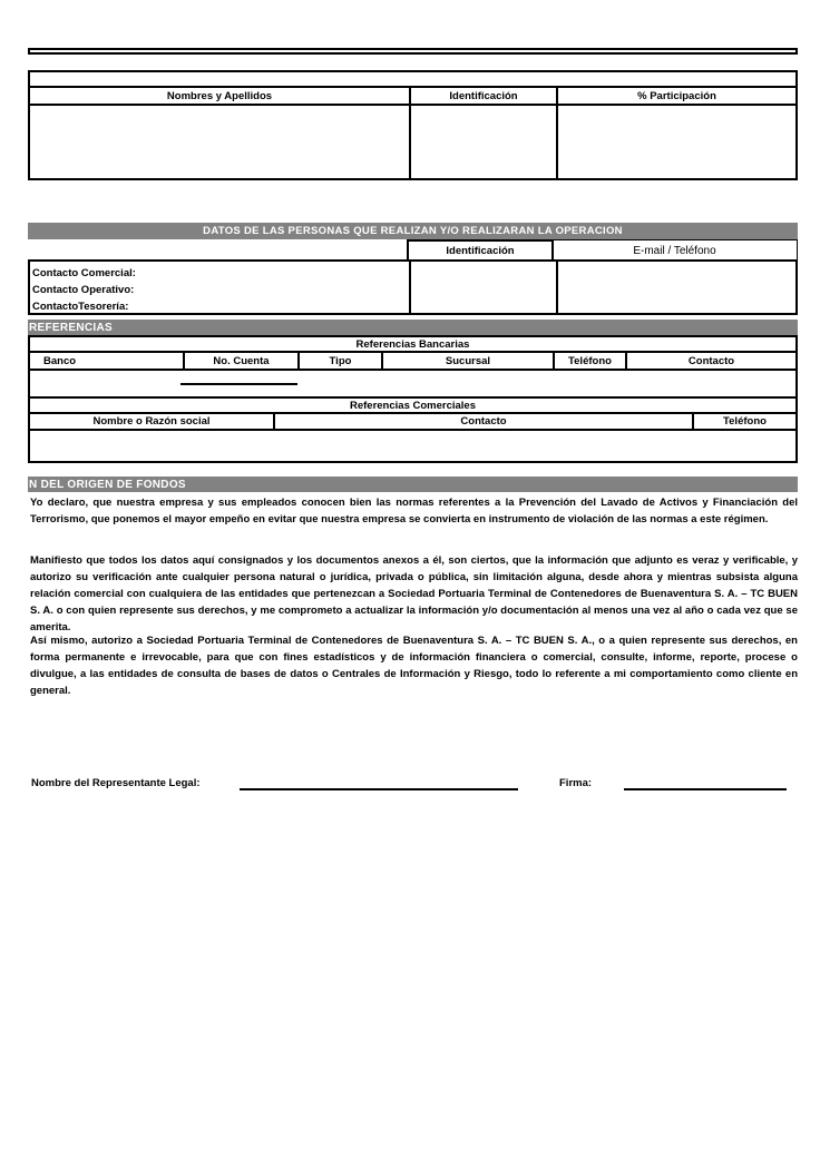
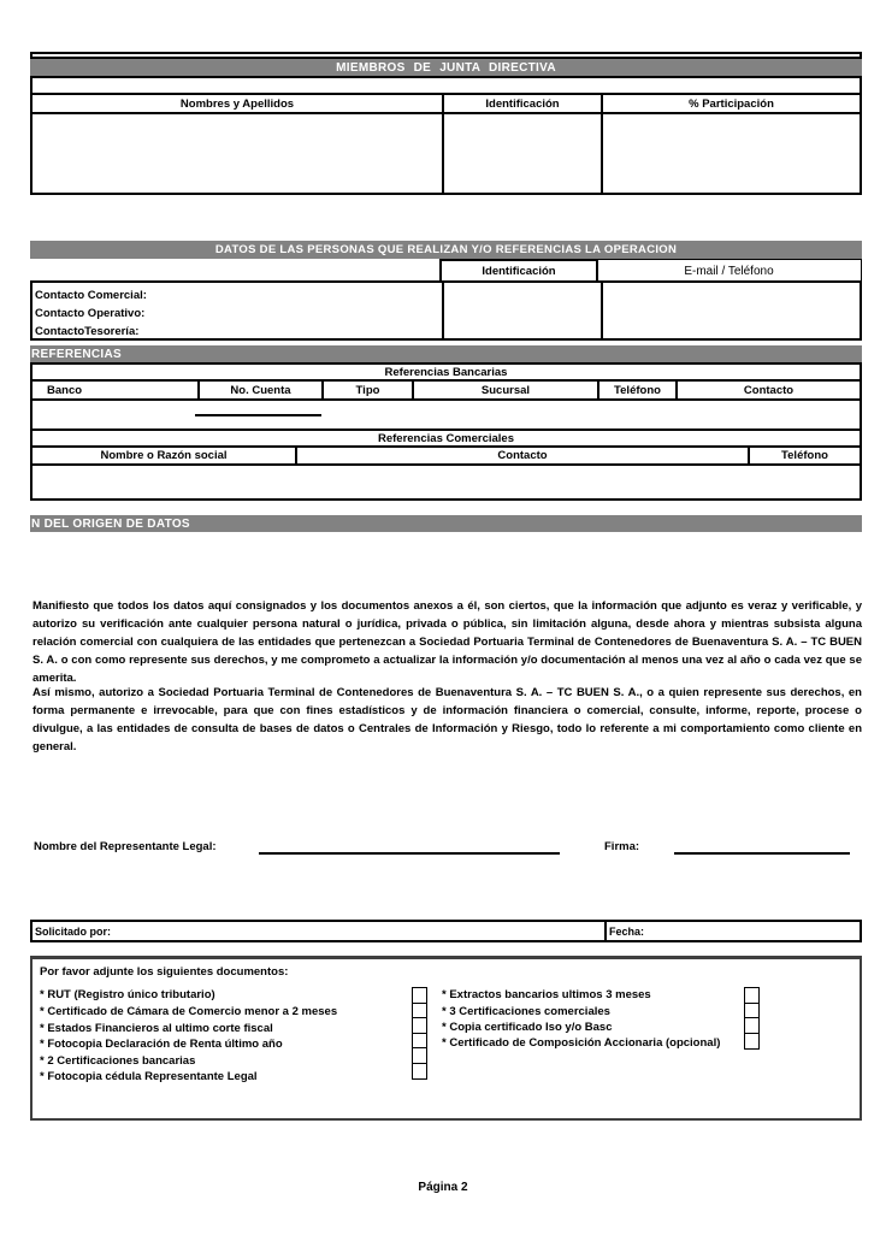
+ MIEMBROS DE JUNTA DIRECTIVA
  Nombres y Apellidos
  Identificación
  % Participación
- DATOS DE LAS PERSONAS QUE REALIZAN Y/O REALIZARAN LA OPERACION
+ DATOS DE LAS PERSONAS QUE REALIZAN Y/O REFERENCIAS LA OPERACION
  Identificación
  E-mail / Teléfono
  Contacto Comercial:
  Contacto Operativo:
  ContactoTesorería:
  REFERENCIAS
  Referencias Bancarias
  Banco
  No. Cuenta
  Tipo
  Sucursal
  Teléfono
  Contacto
  Referencias Comerciales
  Nombre o Razón social
  Contacto
  Teléfono
- N DEL ORIGEN DE FONDOS
+ N DEL ORIGEN DE DATOS
- Yo declaro, que nuestra empresa y sus empleados conocen bien las normas referentes a la Prevención del Lavado de Activos y Financiación del Terrorismo, que ponemos el mayor empeño en evitar que nuestra empresa se convierta en instrumento de violación de las normas a este régimen.
- Manifiesto que todos los datos aquí consignados y los documentos anexos a él, son ciertos, que la información que adjunto es veraz y verificable, y autorizo su verificación ante cualquier persona natural o jurídica, privada o pública, sin limitación alguna, desde ahora y mientras subsista alguna relación comercial con cualquiera de las entidades que pertenezcan a Sociedad Portuaria Terminal de Contenedores de Buenaventura S. A. – TC BUEN S. A. o con quien represente sus derechos, y me comprometo a actualizar la información y/o documentación al menos una vez al año o cada vez que se amerita.
+ Manifiesto que todos los datos aquí consignados y los documentos anexos a él, son ciertos, que la información que adjunto es veraz y verificable, y autorizo su verificación ante cualquier persona natural o jurídica, privada o pública, sin limitación alguna, desde ahora y mientras subsista alguna relación comercial con cualquiera de las entidades que pertenezcan a Sociedad Portuaria Terminal de Contenedores de Buenaventura S. A. – TC BUEN S. A. o con como represente sus derechos, y me comprometo a actualizar la información y/o documentación al menos una vez al año o cada vez que se amerita.
  Así mismo, autorizo a Sociedad Portuaria Terminal de Contenedores de Buenaventura S. A. – TC BUEN S. A., o a quien represente sus derechos, en forma permanente e irrevocable, para que con fines estadísticos y de información financiera o comercial, consulte, informe, reporte, procese o divulgue, a las entidades de consulta de bases de datos o Centrales de Información y Riesgo, todo lo referente a mi comportamiento como cliente en general.
  Nombre del Representante Legal:
  Firma:
+ Solicitado por:
+ Fecha:
+ Por favor adjunte los siguientes documentos:
+ * RUT (Registro único tributario)
+ * Certificado de Cámara de Comercio menor a 2 meses
+ * Estados Financieros al ultimo corte fiscal
+ * Fotocopia Declaración de Renta último año
+ * 2 Certificaciones bancarias
+ * Fotocopia cédula Representante Legal
+ * Extractos bancarios ultimos 3 meses
+ * 3 Certificaciones comerciales
+ * Copia certificado Iso y/o Basc
+ * Certificado de Composición Accionaria (opcional)
+ Página 2
